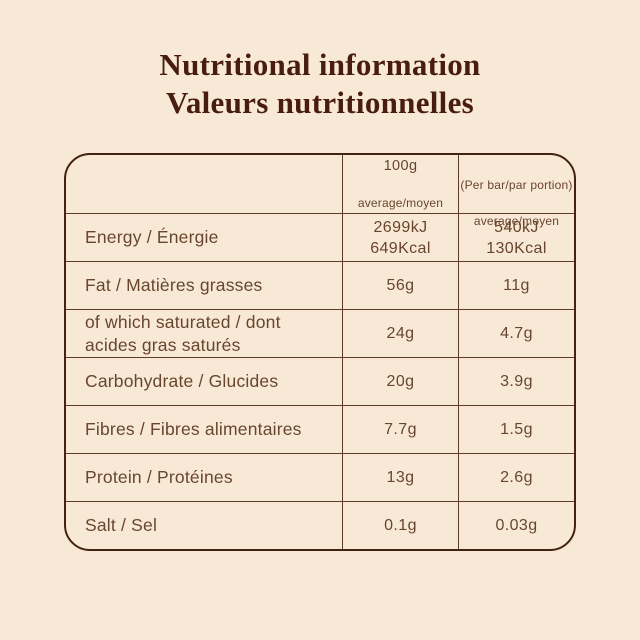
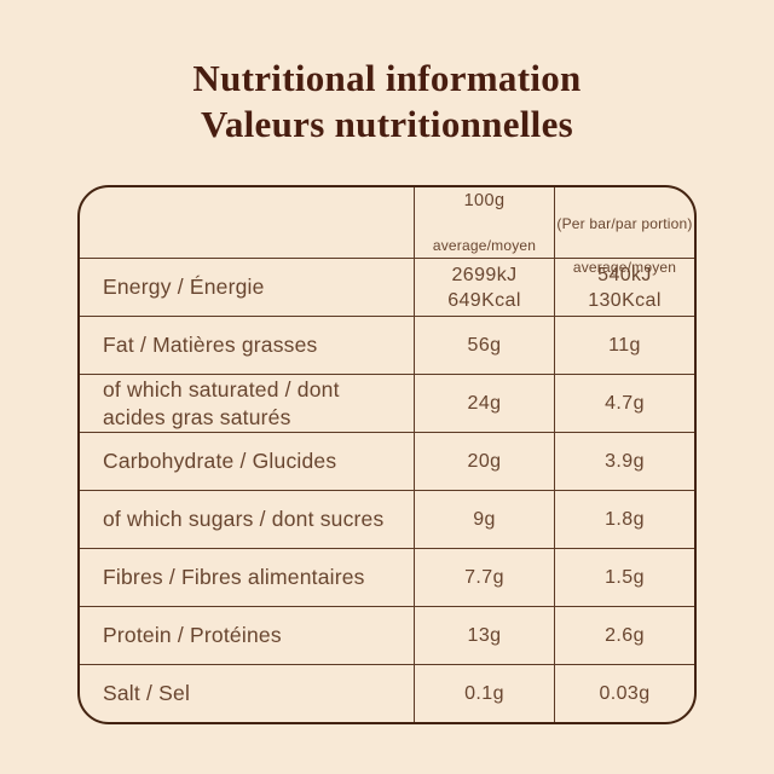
  Nutritional information
  Valeurs nutritionnelles
  100g
  average/moyen
  (Per bar/par portion)
  average/moyen
  Energy / Énergie
  2699kJ
  649Kcal
  540kJ
  130Kcal
  Fat / Matières grasses
  56g
  11g
  of which saturated / dont
  acides gras saturés
  24g
  4.7g
  Carbohydrate / Glucides
  20g
  3.9g
+ of which sugars / dont sucres
+ 9g
+ 1.8g
  Fibres / Fibres alimentaires
  7.7g
  1.5g
  Protein / Protéines
  13g
  2.6g
  Salt / Sel
  0.1g
  0.03g
